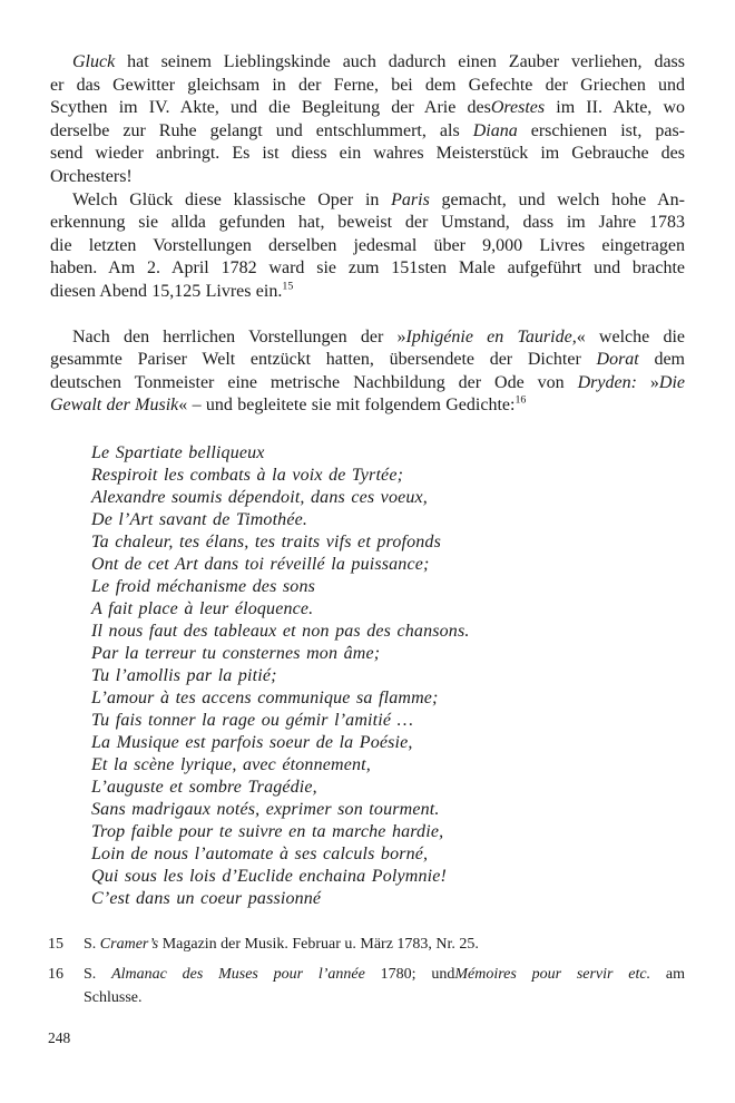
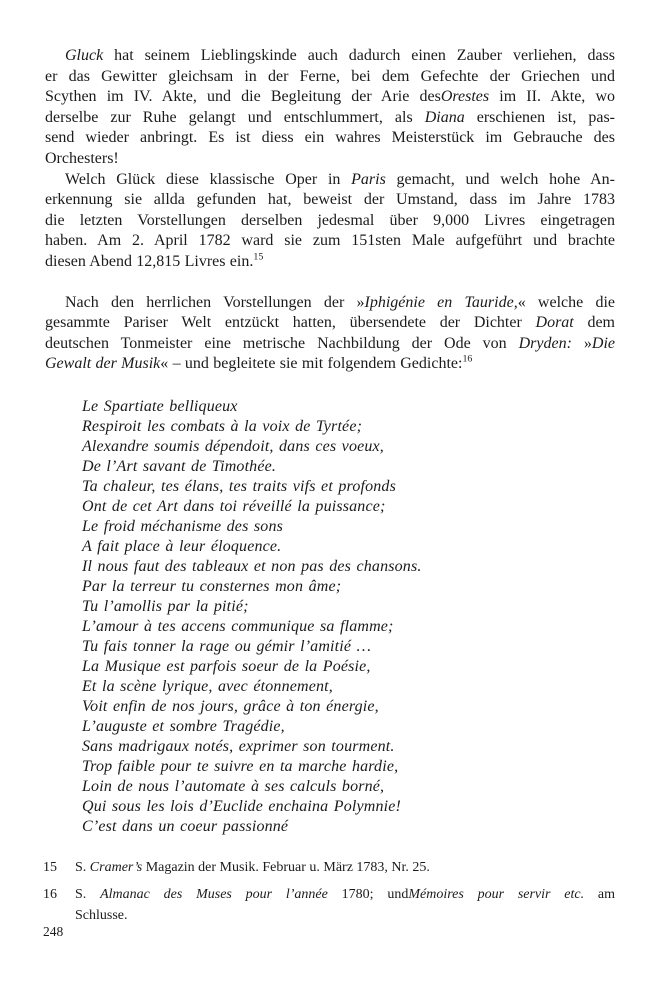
  Gluck hat seinem Lieblingskinde auch dadurch einen Zauber verliehen, dass
  er das Gewitter gleichsam in der Ferne, bei dem Gefechte der Griechen und
  Scythen im IV. Akte, und die Begleitung der Arie desOrestes im II. Akte, wo
  derselbe zur Ruhe gelangt und entschlummert, als Diana erschienen ist, pas-
  send wieder anbringt. Es ist diess ein wahres Meisterstück im Gebrauche des
  Orchesters!
  Welch Glück diese klassische Oper in Paris gemacht, und welch hohe An-
  erkennung sie allda gefunden hat, beweist der Umstand, dass im Jahre 1783
  die letzten Vorstellungen derselben jedesmal über 9,000 Livres eingetragen
  haben. Am 2. April 1782 ward sie zum 151sten Male aufgeführt und brachte
- diesen Abend 15,125 Livres ein.15
+ diesen Abend 12,815 Livres ein.15
  Nach den herrlichen Vorstellungen der »Iphigénie en Tauride,« welche die
  gesammte Pariser Welt entzückt hatten, übersendete der Dichter Dorat dem
  deutschen Tonmeister eine metrische Nachbildung der Ode von Dryden: »Die
  Gewalt der Musik« – und begleitete sie mit folgendem Gedichte:16
  Le Spartiate belliqueux
  Respiroit les combats à la voix de Tyrtée;
  Alexandre soumis dépendoit, dans ces voeux,
  De l’Art savant de Timothée.
  Ta chaleur, tes élans, tes traits vifs et profonds
  Ont de cet Art dans toi réveillé la puissance;
  Le froid méchanisme des sons
  A fait place à leur éloquence.
  Il nous faut des tableaux et non pas des chansons.
  Par la terreur tu consternes mon âme;
  Tu l’amollis par la pitié;
  L’amour à tes accens communique sa flamme;
  Tu fais tonner la rage ou gémir l’amitié …
  La Musique est parfois soeur de la Poésie,
  Et la scène lyrique, avec étonnement,
+ Voit enfin de nos jours, grâce à ton énergie,
  L’auguste et sombre Tragédie,
  Sans madrigaux notés, exprimer son tourment.
  Trop faible pour te suivre en ta marche hardie,
  Loin de nous l’automate à ses calculs borné,
  Qui sous les lois d’Euclide enchaina Polymnie!
  C’est dans un coeur passionné
  15
  S. Cramer’s Magazin der Musik. Februar u. März 1783, Nr. 25.
  16
  S. Almanac des Muses pour l’année 1780; undMémoires pour servir etc. am
  Schlusse.
  248
